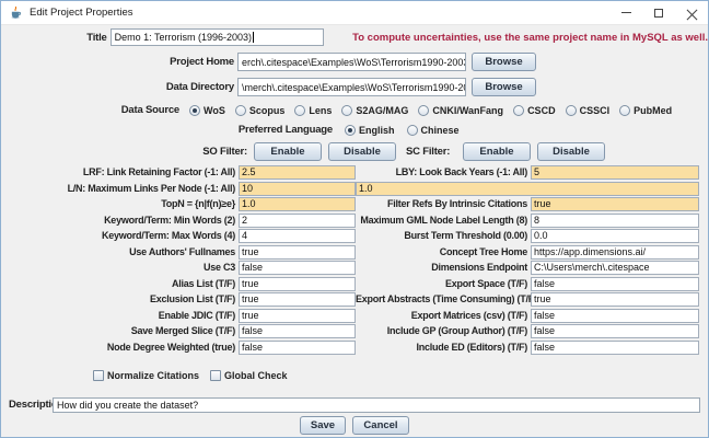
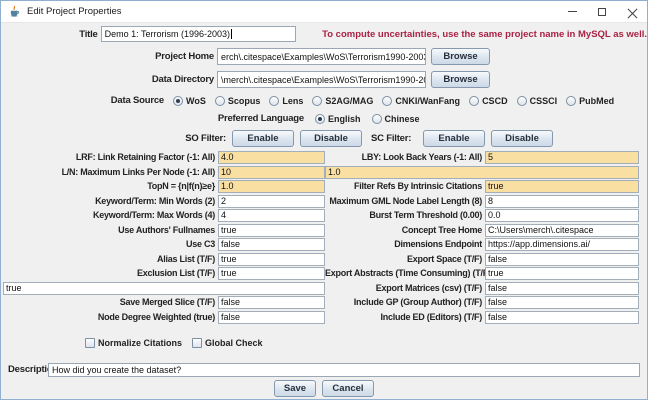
  Edit Project Properties
  Title
  Demo 1: Terrorism (1996-2003)
  To compute uncertainties, use the same project name in MySQL as well.
  Project Home
  erch\.citespace\Examples\WoS\Terrorism1990-2003
  Browse
  Data Directory
  \merch\.citespace\Examples\WoS\Terrorism1990-20
  Browse
  Data Source
  WoS
  Scopus
  Lens
  S2AG/MAG
  CNKI/WanFang
  CSCD
  CSSCI
  PubMed
  Preferred Language
  English
  Chinese
  SO Filter:
  Enable
  Disable
  SC Filter:
  Enable
  Disable
  LRF: Link Retaining Factor (-1: All)
- 2.5
+ 4.0
  L/N: Maximum Links Per Node (-1: All)
  10
  TopN = {n|f(n)≥e}
  1.0
  Keyword/Term: Min Words (2)
  2
  Keyword/Term: Max Words (4)
  4
  Use Authors' Fullnames
  true
  Use C3
  false
  Alias List (T/F)
  true
  Exclusion List (T/F)
  true
- Enable JDIC (T/F)
  true
  Save Merged Slice (T/F)
  false
  Node Degree Weighted (true)
  false
  LBY: Look Back Years (-1: All)
  5
  1.0
  Filter Refs By Intrinsic Citations
  true
  Maximum GML Node Label Length (8)
  8
  Burst Term Threshold (0.00)
  0.0
  Concept Tree Home
- https://app.dimensions.ai/
+ C:\Users\merch\.citespace
  Dimensions Endpoint
- C:\Users\merch\.citespace
+ https://app.dimensions.ai/
  Export Space (T/F)
  false
  Export Abstracts (Time Consuming) (T/
  true
  Export Matrices (csv) (T/F)
  false
  Include GP (Group Author) (T/F)
  false
  Include ED (Editors) (T/F)
  false
  Normalize Citations
  Global Check
  Descripti
  How did you create the dataset?
  Save
  Cancel
